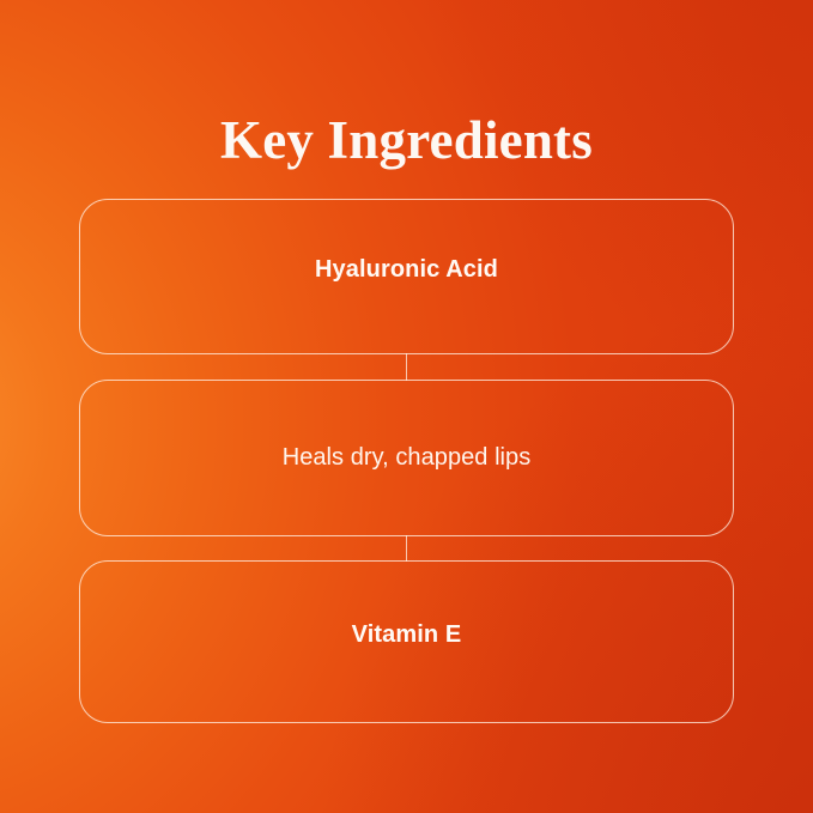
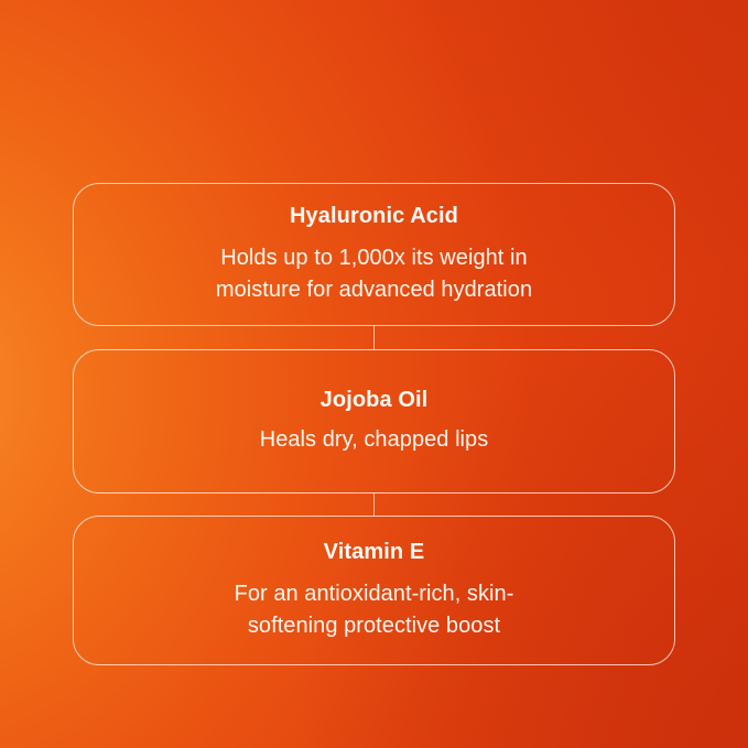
- Key Ingredients
  Hyaluronic Acid
+ Holds up to 1,000x its weight in
+ moisture for advanced hydration
+ Jojoba Oil
  Heals dry, chapped lips
  Vitamin E
+ For an antioxidant-rich, skin-
+ softening protective boost
